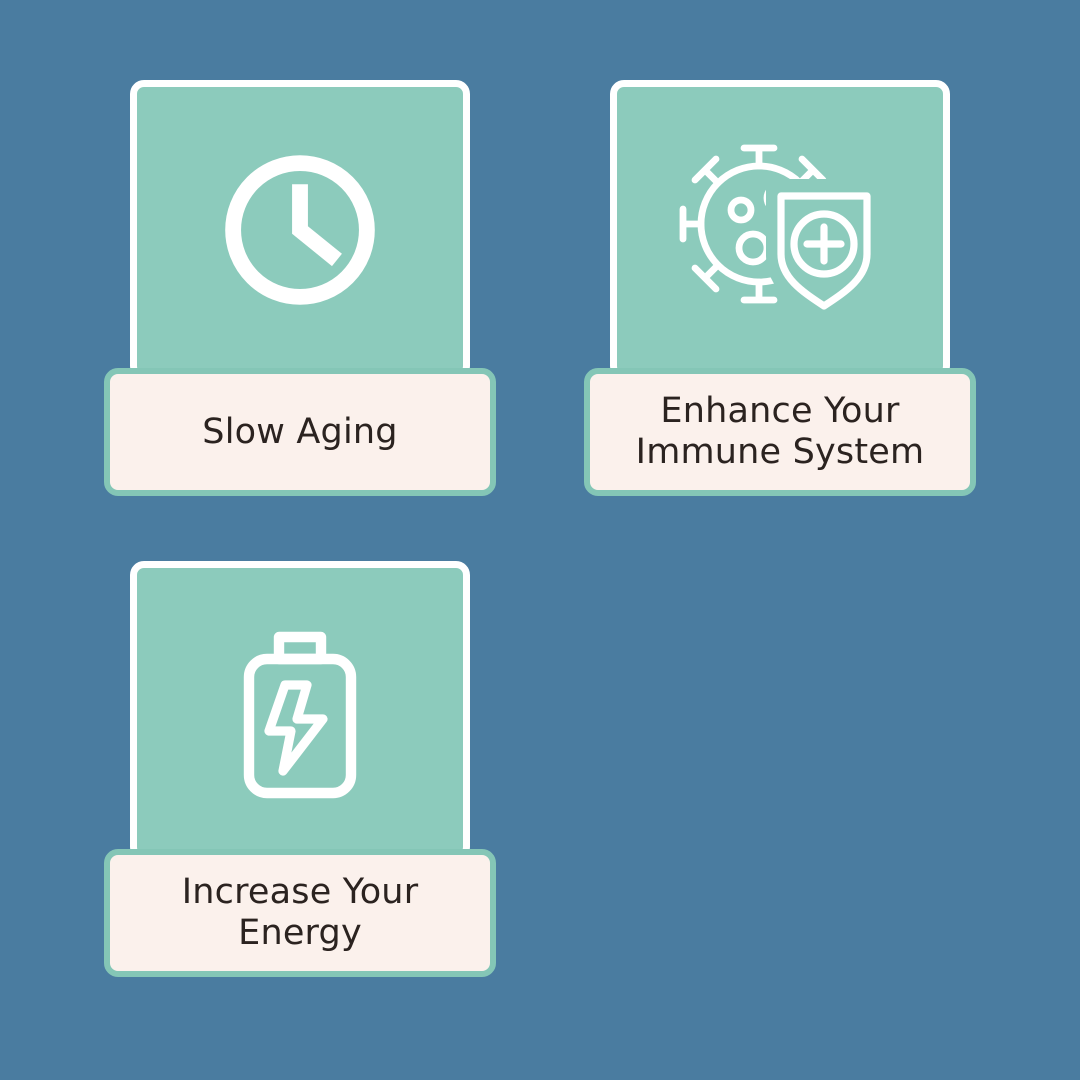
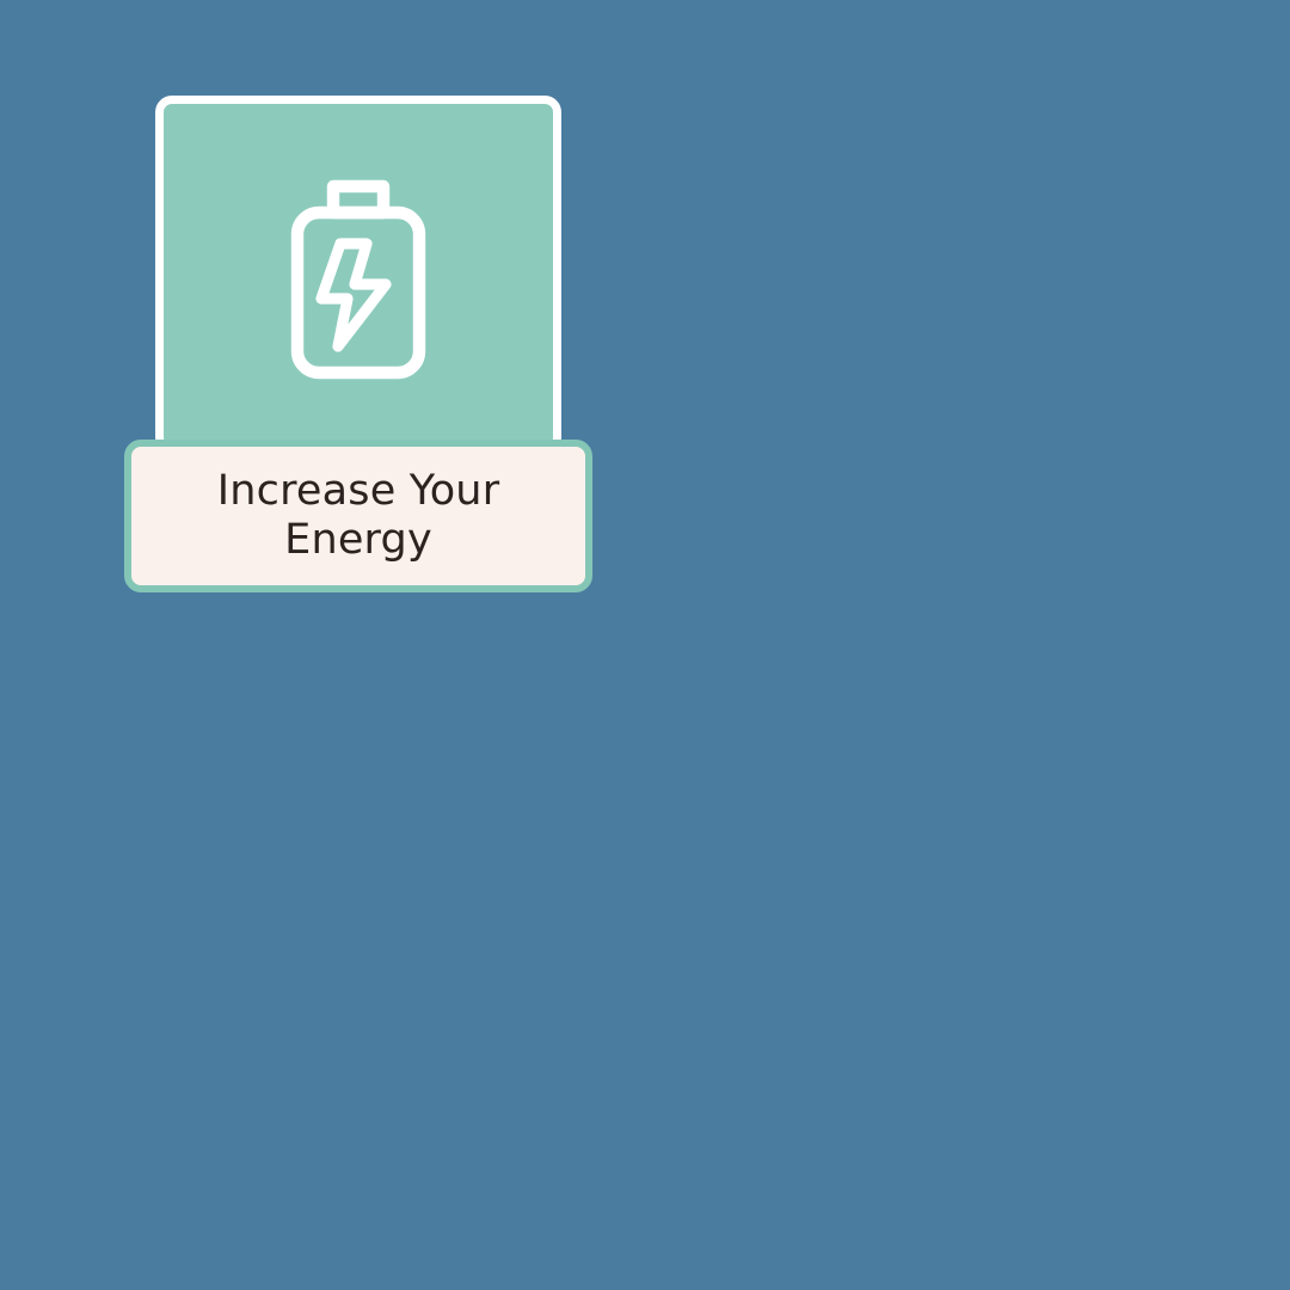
- Slow Aging
- Enhance Your
- Immune System
  Increase Your
  Energy
